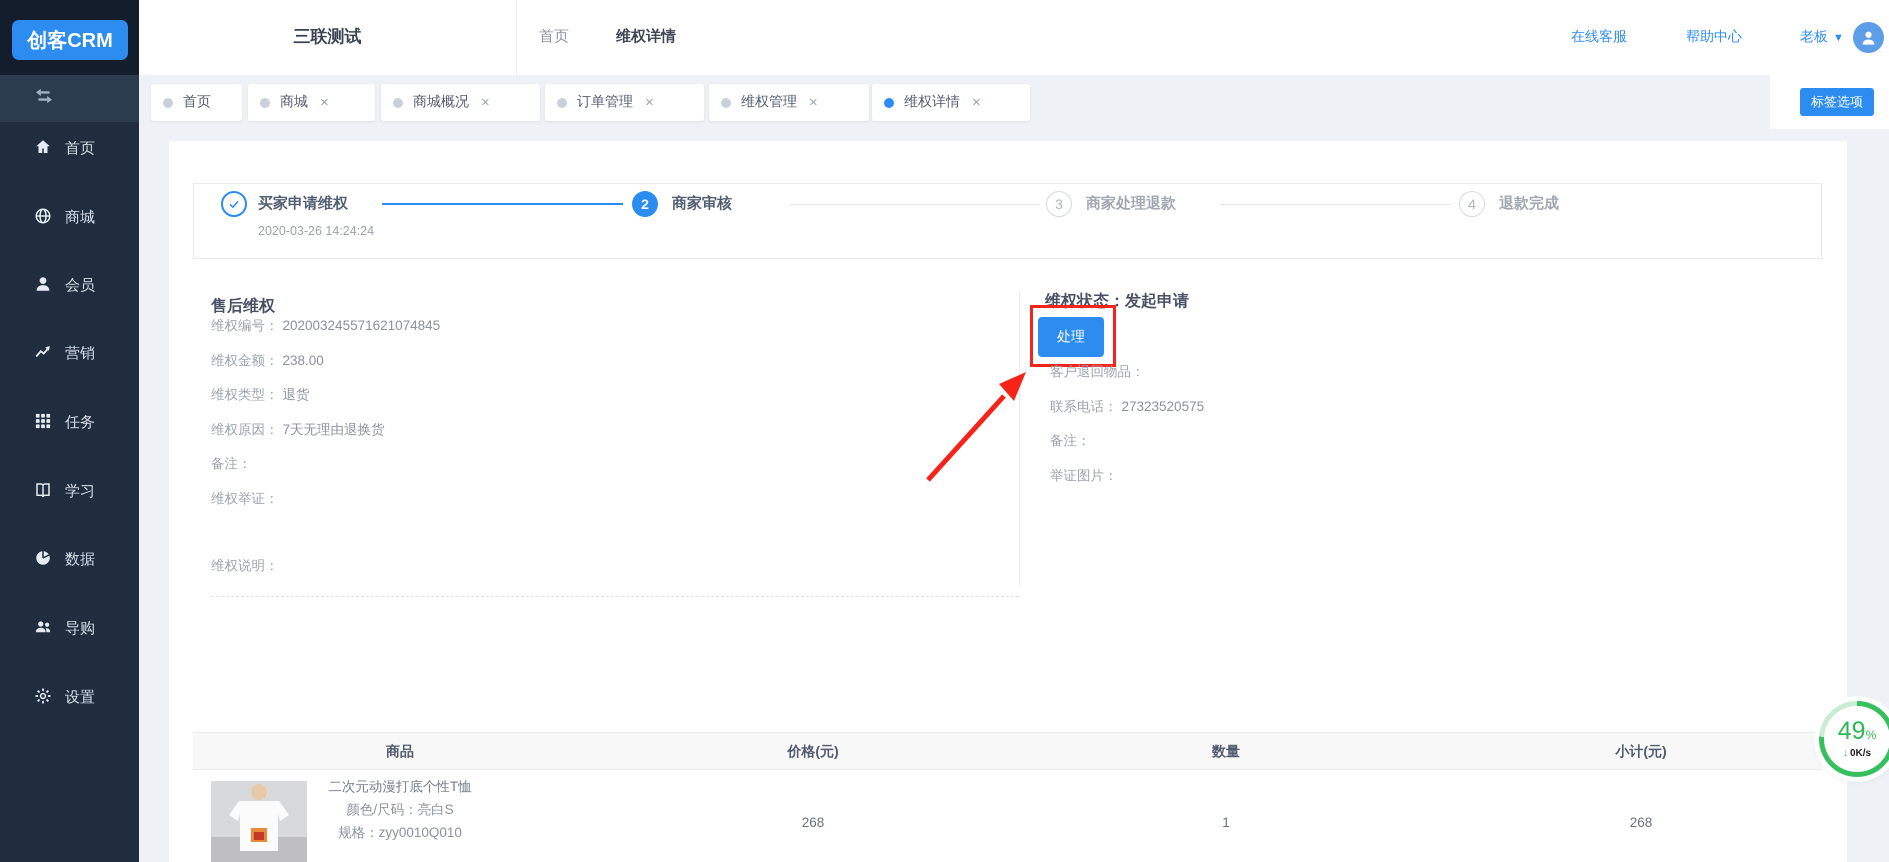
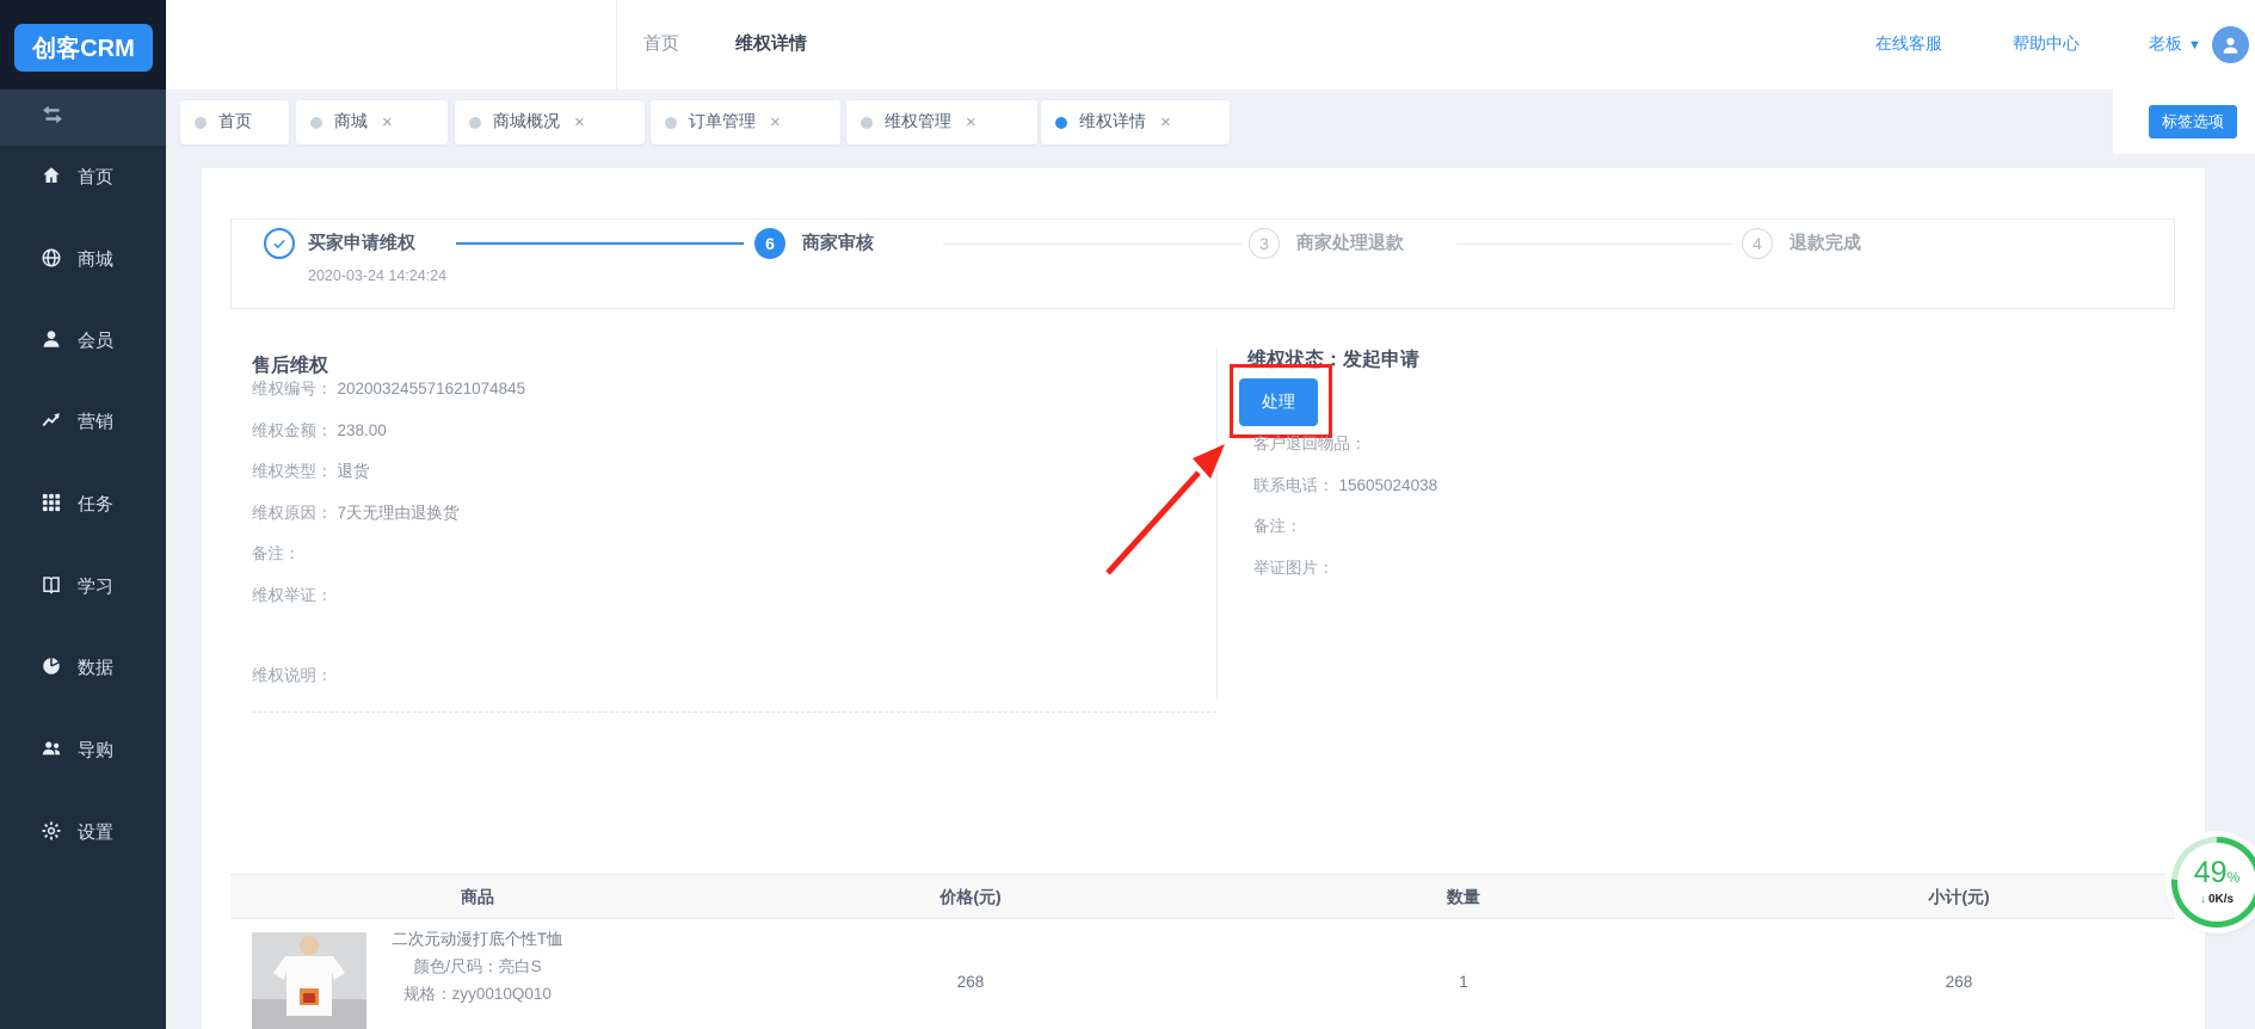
  创客CRM
  首页
  商城
  会员
  营销
  任务
  学习
  数据
  导购
  设置
- 三联测试
  首页
  维权详情
  在线客服
  帮助中心
  老板
  ▼
  首页
  商城
  ×
  商城概况
  ×
  订单管理
  ×
  维权管理
  ×
  维权详情
  ×
  标签选项
  买家申请维权
- 2020-03-26 14:24:24
+ 2020-03-24 14:24:24
- 2
+ 6
  商家审核
  3
  商家处理退款
  4
  退款完成
  售后维权
  维权编号： 202003245571621074845
  维权金额： 238.00
  维权类型： 退货
  维权原因： 7天无理由退换货
  备注：
  维权举证：
  维权说明：
  维权状态：发起申请
  处理
  客户退回物品：
- 联系电话： 27323520575
+ 联系电话： 15605024038
  备注：
  举证图片：
  商品
  价格(元)
  数量
  小计(元)
  二次元动漫打底个性T恤
  颜色/尺码：亮白S
  规格：zyy0010Q010
  268
  1
  268
  49%
  ↓ 0K/s
